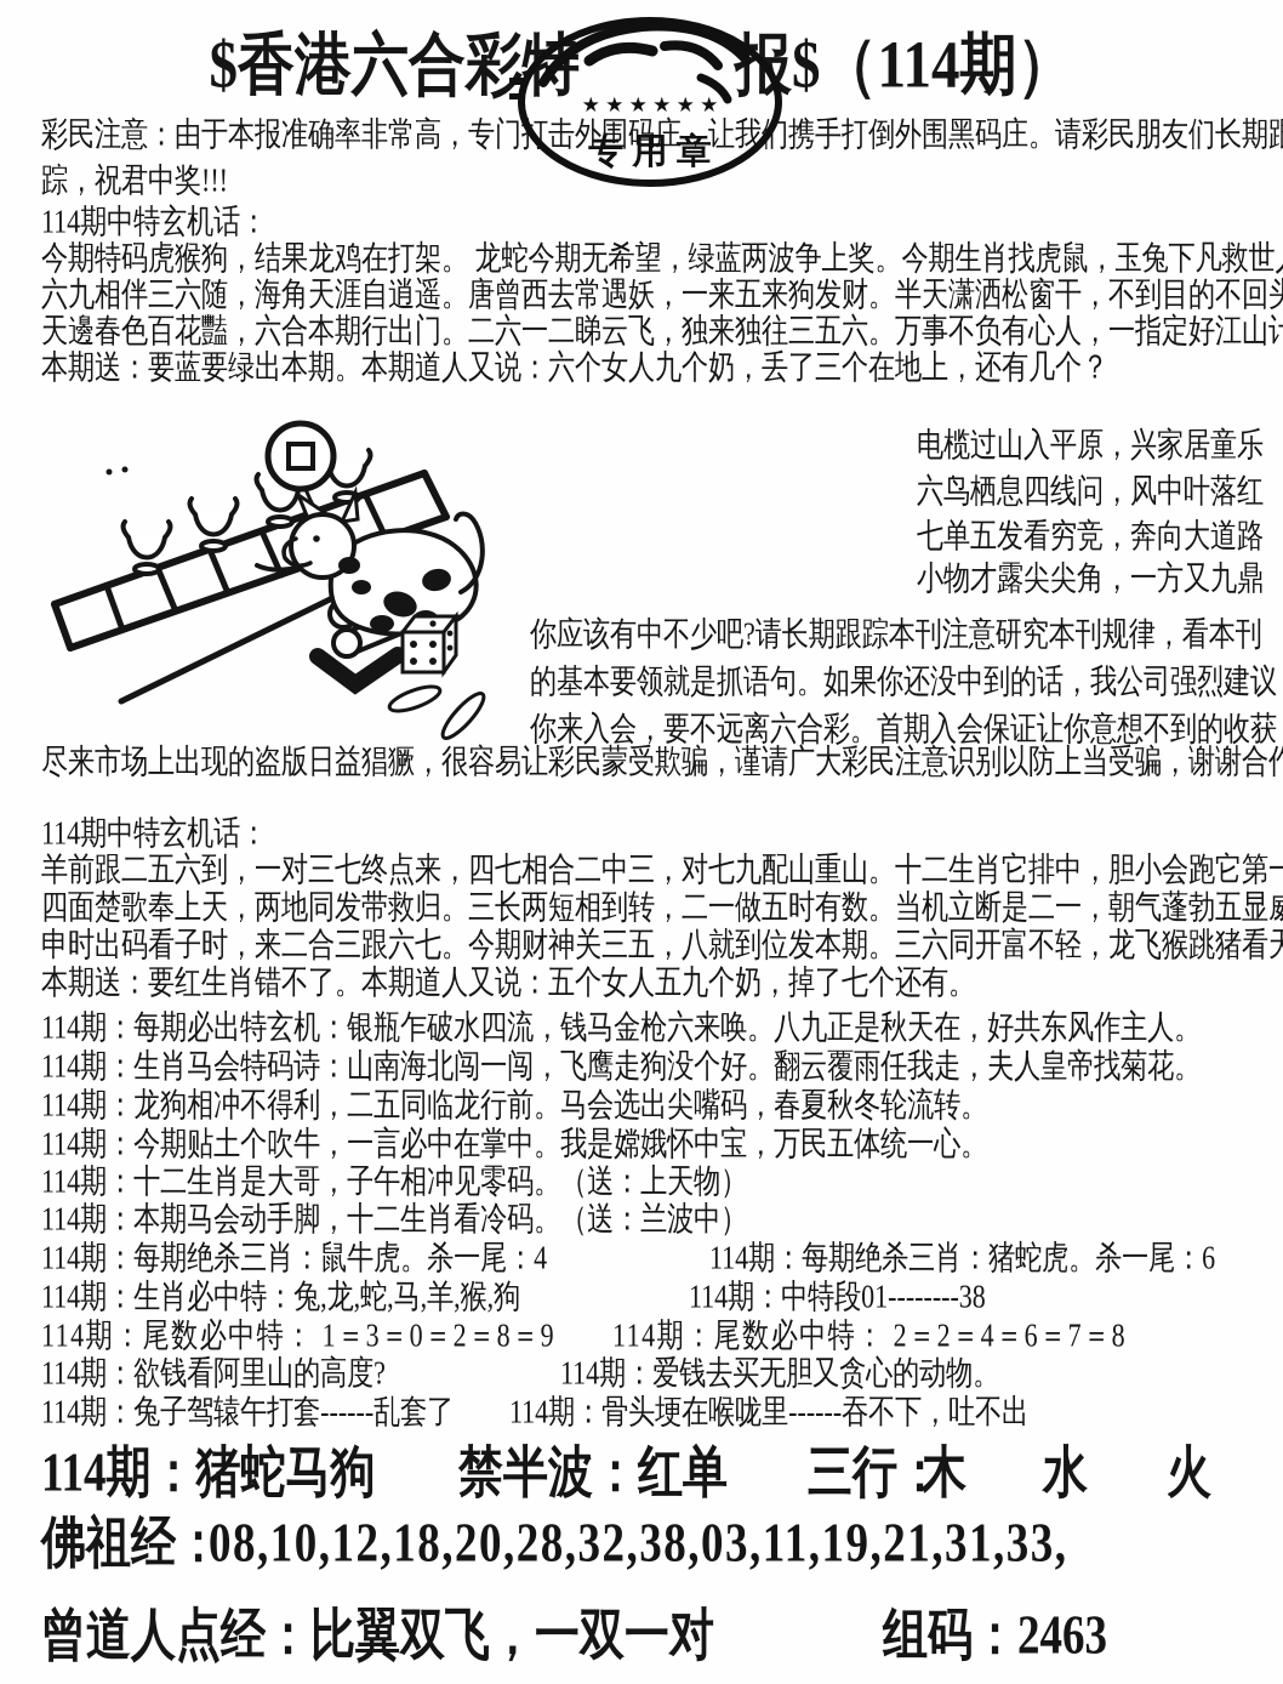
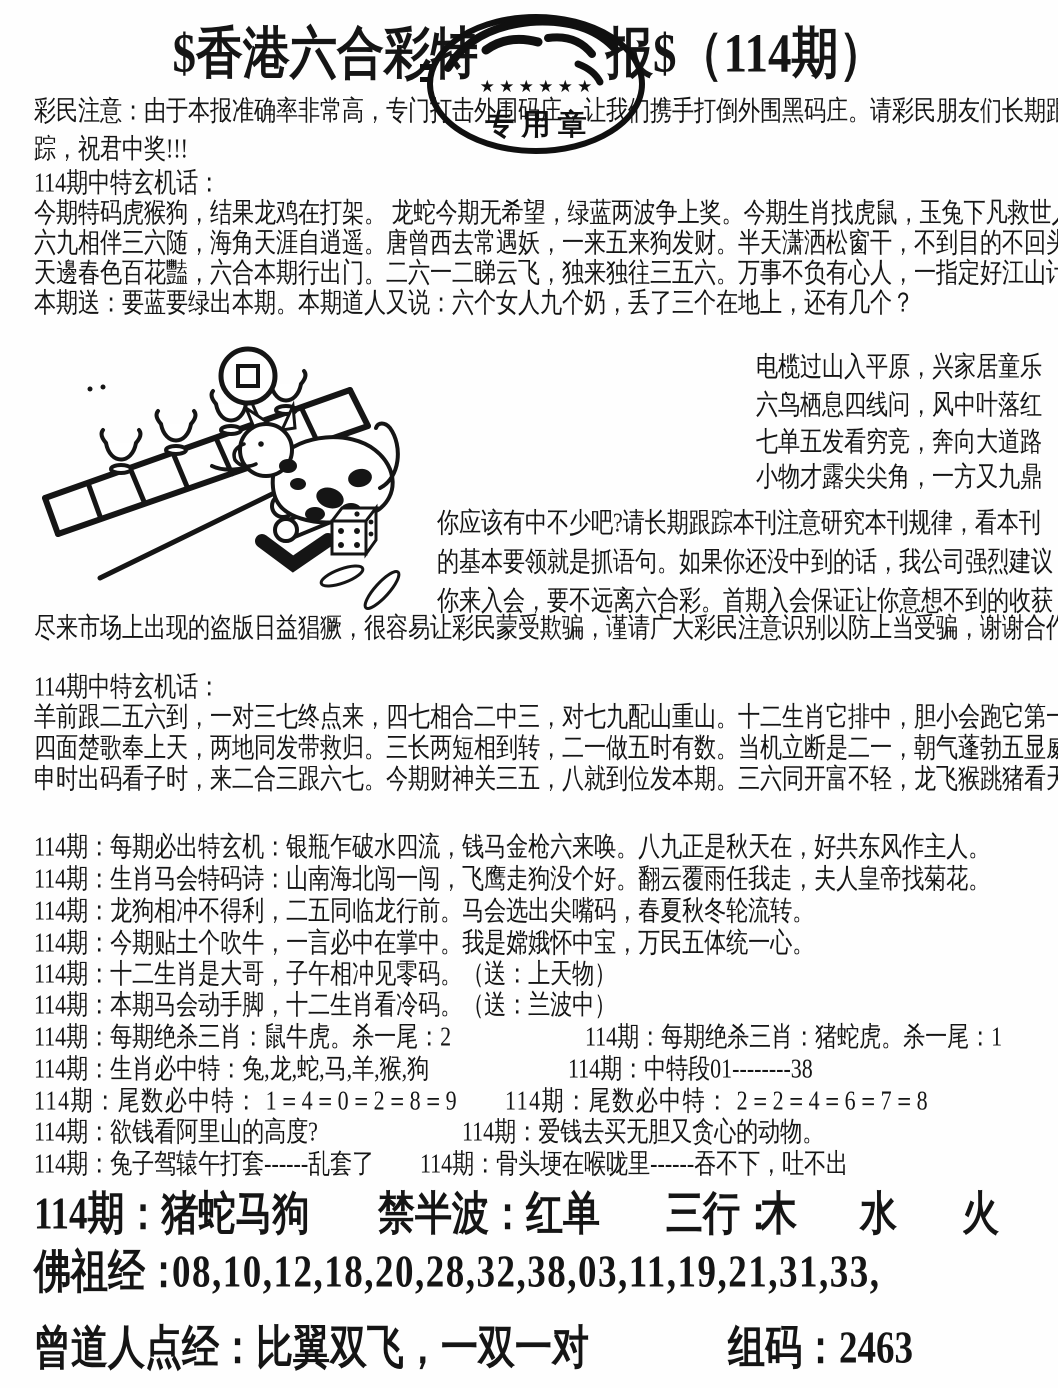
  $香港六合彩
  $（114期）
  ★ ★ ★ ★ ★ ★
  专 用 章
  彩民注意：由于本报准确率非常高，专门击外围码庄，让我们携手打倒外围黑码庄。请彩民朋友们长期跟
  踪，祝君中奖!!!
  114期中特玄机话：
  今期特码虎猴狗，结果龙鸡在打架。 龙蛇今期无希望，绿蓝两波争上奖。今期生肖找虎鼠，玉兔下凡救世
  六九相伴三六随，海角天涯自逍遥。唐曾西去常遇妖，一来五来狗发财。半天潇洒松窗干，不到目的不回头
  天邊春色百花豔，六合本期行出门。二六一二睇云飞，独来独往三五六。万事不负有心人，一指定好江山计
  本期送：要蓝要绿出本期。本期道人又说：六个女人九个奶，丢了三个在地上，还有几个？
  电榄过山入平原，兴家居童乐
  六鸟栖息四线问，风中叶落红
  七单五发看穷竞，奔向大道路
  小物才露尖尖角，一方又九鼎
  你应该有中不少吧?请长期跟踪本刊注意研究本刊规律，看本刊
  的基本要领就是抓语句。如果你还没中到的话，我公司强烈建议
  你来入会，要不远离六合彩。首期入会保证让你意想不到的收获
  尽来市场上出现的盗版日益猖獗，很容易让彩民蒙受欺骗，谨请广大彩民注意识别以防上当受骗，谢谢合作
  114期中特玄机话：
  羊前跟二五六到，一对三七终点来，四七相合二中三，对七九配山重山。十二生肖它排中，胆小会跑它第一
  四面楚歌奉上天，两地同发带救归。三长两短相到转，二一做五时有数。当机立断是二一，朝气蓬勃五显威
  申时出码看子时，来二合三跟六七。今期财神关三五，八就到位发本期。三六同开富不轻，龙飞猴跳猪看天
- 本期送：要红生肖错不了。本期道人又说：五个女人五九个奶，掉了七个还有。
  114期：每期必出特玄机：银瓶乍破水四流，钱马金枪六来唤。八九正是秋天在，好共东风作主人。
  114期：生肖马会特码诗：山南海北闯一闯，飞鹰走狗没个好。翻云覆雨任我走，夫人皇帝找菊花。
  114期：龙狗相冲不得利，二五同临龙行前。马会选出尖嘴码，春夏秋冬轮流转。
  114期：今期贴土个吹牛，一言必中在掌中。我是嫦娥怀中宝，万民五体统一心。
  114期：十二生肖是大哥，子午相冲见零码。（送：上天物）
  114期：本期马会动手脚，十二生肖看冷码。（送：兰波中）
- 114期：每期绝杀三肖：鼠牛虎。杀一尾：4
+ 114期：每期绝杀三肖：鼠牛虎。杀一尾：2
- 114期：每期绝杀三肖：猪蛇虎。杀一尾：6
+ 114期：每期绝杀三肖：猪蛇虎。杀一尾：1
  114期：生肖必中特：兔,龙,蛇,马,羊,猴,狗
  114期：中特段01--------38
- 114期：尾数必中特： 1＝3＝0＝2＝8＝9
+ 114期：尾数必中特： 1＝4＝0＝2＝8＝9
  114期：尾数必中特： 2＝2＝4＝6＝7＝8
  114期：欲钱看阿里山的高度?
  114期：爱钱去买无胆又贪心的动物。
  114期：兔子驾辕午打套------乱套了
  114期：骨头埂在喉咙里------吞不下，吐不出
  114期：猪蛇马狗
  禁半波：红单
  三行：
  木
  水
  火
  佛祖经：
  08,10,12,18,20,28,32,38,03,11,19,21,31,33,
  曾道人点经：比翼双飞，一双一对
  组码：2463
